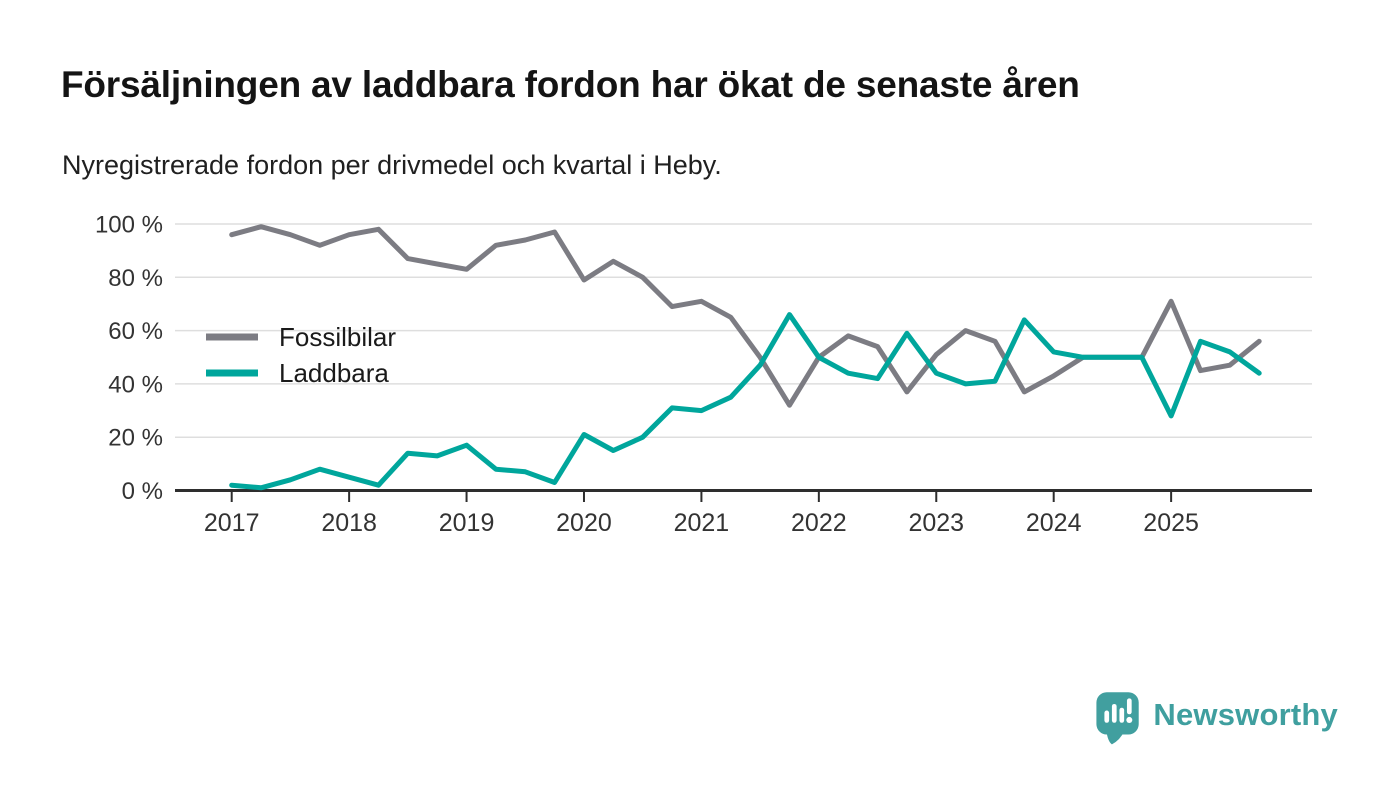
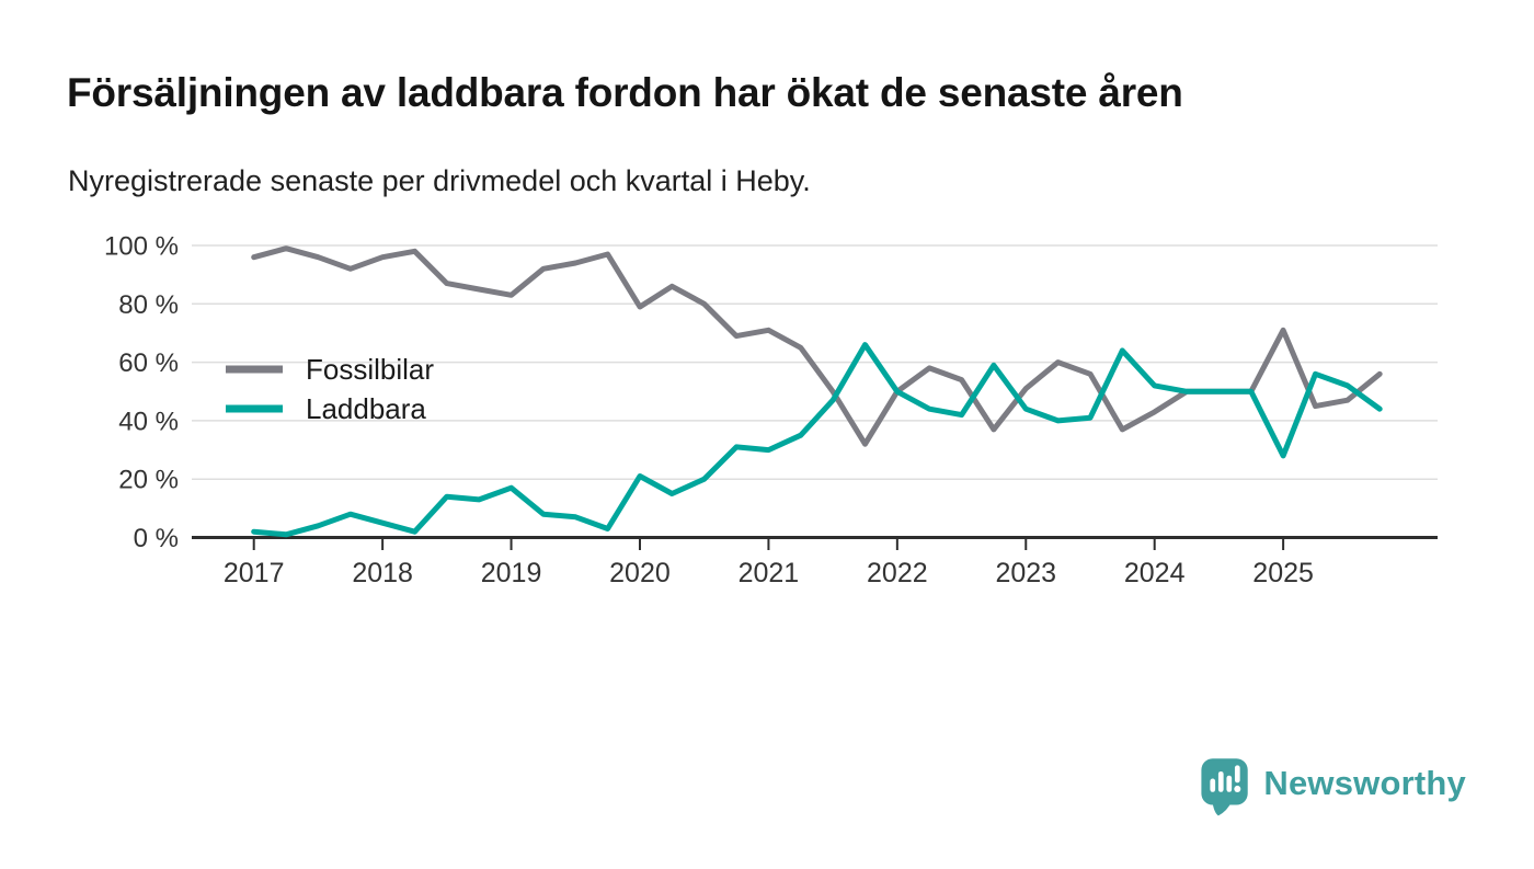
  Försäljningen av laddbara fordon har ökat de senaste åren
- Nyregistrerade fordon per drivmedel och kvartal i Heby.
+ Nyregistrerade senaste per drivmedel och kvartal i Heby.
  0 %
  20 %
  40 %
  60 %
  80 %
  100 %
  2017
  2018
  2019
  2020
  2021
  2022
  2023
  2024
  2025
  Fossilbilar
  Laddbara
  Newsworthy
